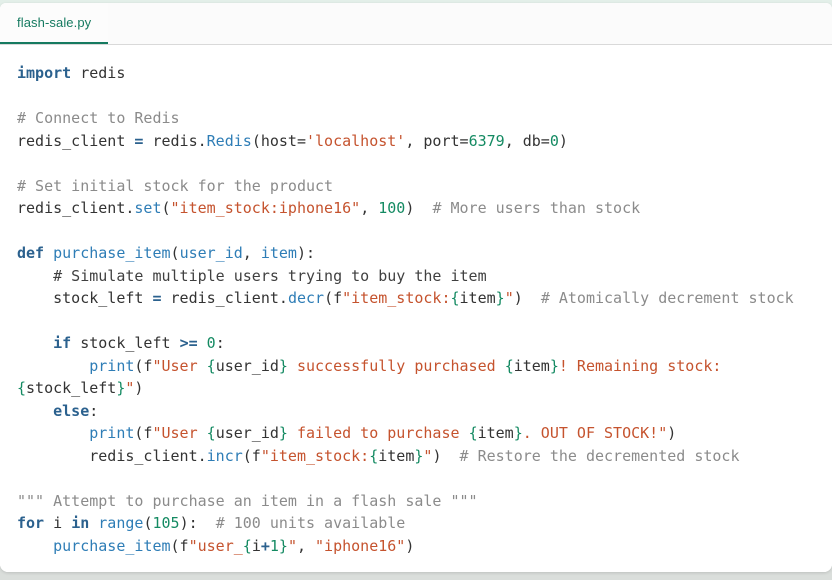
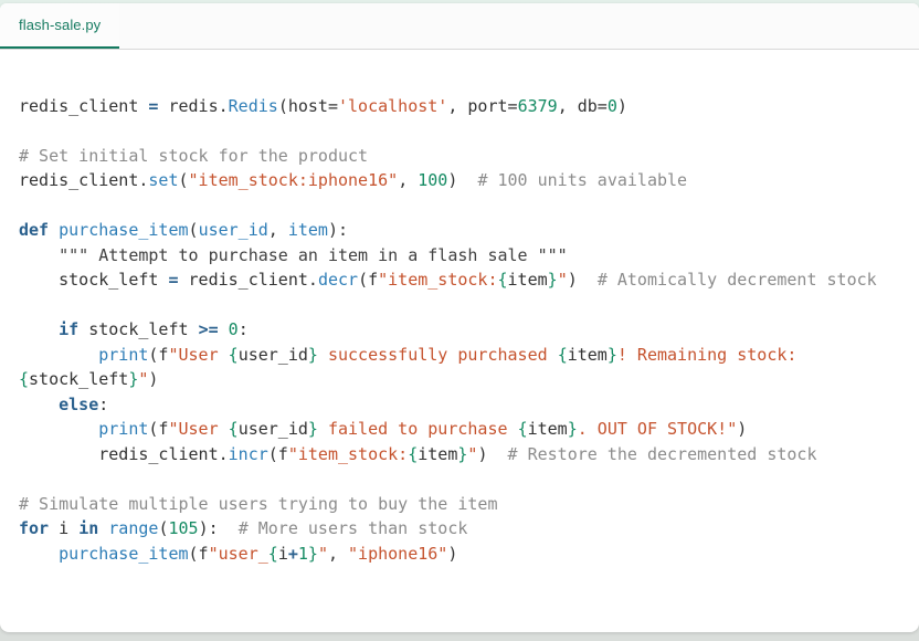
  flash-sale.py
- import redis
- # Connect to Redis
  redis_client = redis.Redis(host='localhost', port=6379, db=0)
  # Set initial stock for the product
- redis_client.set("item_stock:iphone16", 100) # More users than stock
+ redis_client.set("item_stock:iphone16", 100) # 100 units available
  def purchase_item(user_id, item):
- # Simulate multiple users trying to buy the item
+ """ Attempt to purchase an item in a flash sale """
  stock_left = redis_client.decr(f"item_stock:{item}") # Atomically decrement stock
  if stock_left >= 0:
  print(f"User {user_id} successfully purchased {item}! Remaining stock: {stock_left}")
  else:
  print(f"User {user_id} failed to purchase {item}. OUT OF STOCK!")
  redis_client.incr(f"item_stock:{item}") # Restore the decremented stock
- """ Attempt to purchase an item in a flash sale """
+ # Simulate multiple users trying to buy the item
- for i in range(105): # 100 units available
+ for i in range(105): # More users than stock
  purchase_item(f"user_{i+1}", "iphone16")
